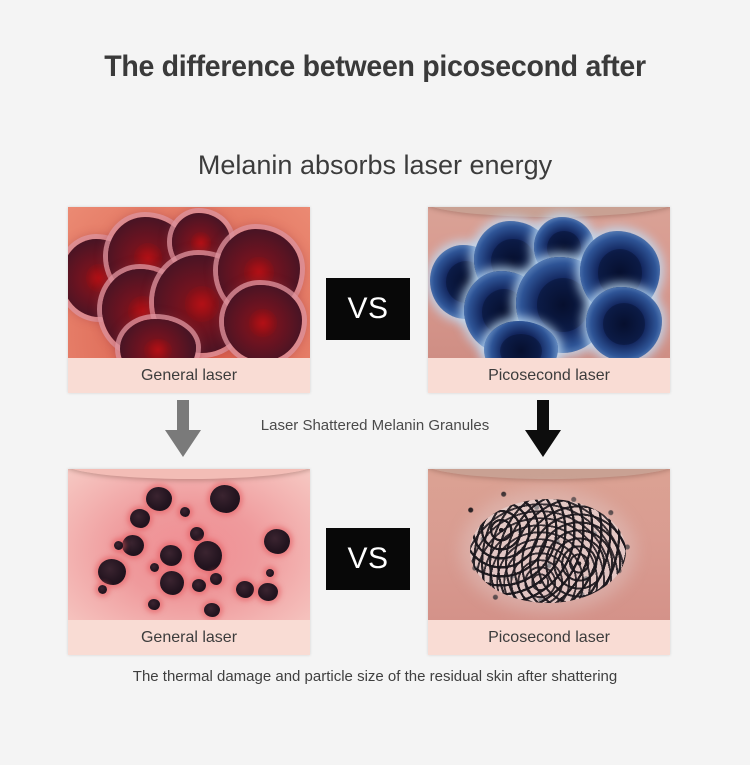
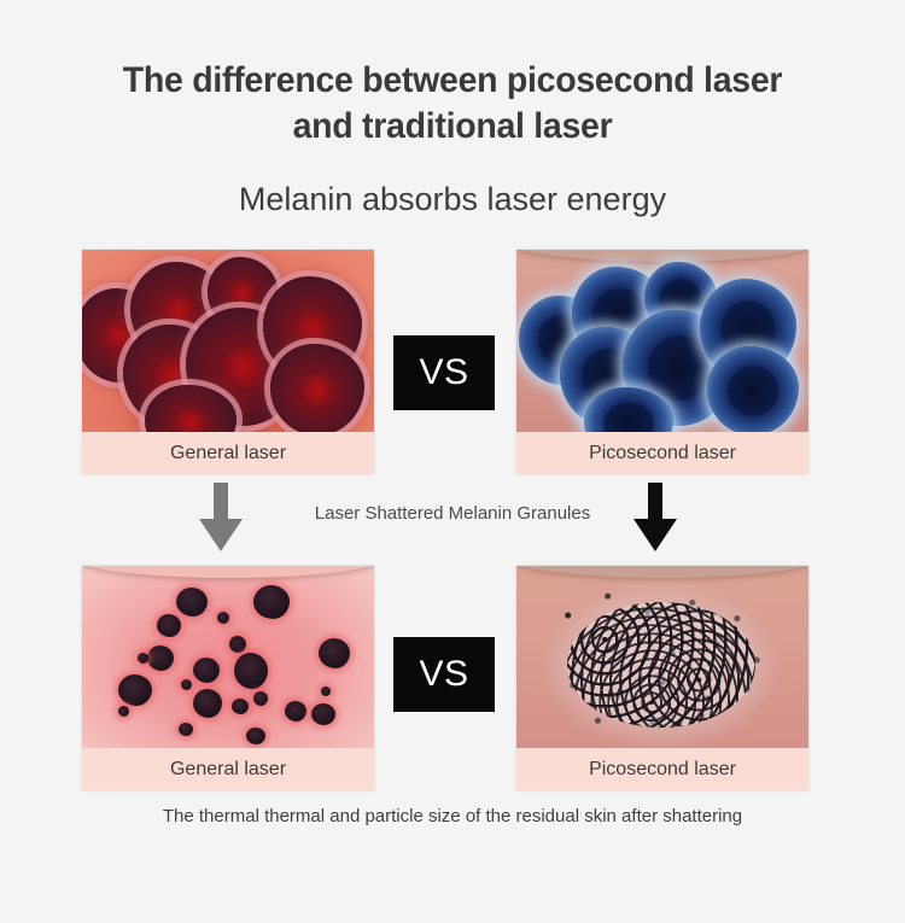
- The difference between picosecond after
+ The difference between picosecond laser
+ and traditional laser
  Melanin absorbs laser energy
  General laser
  Picosecond laser
  VS
  Laser Shattered Melanin Granules
  General laser
  Picosecond laser
  VS
- The thermal damage and particle size of the residual skin after shattering
+ The thermal thermal and particle size of the residual skin after shattering
